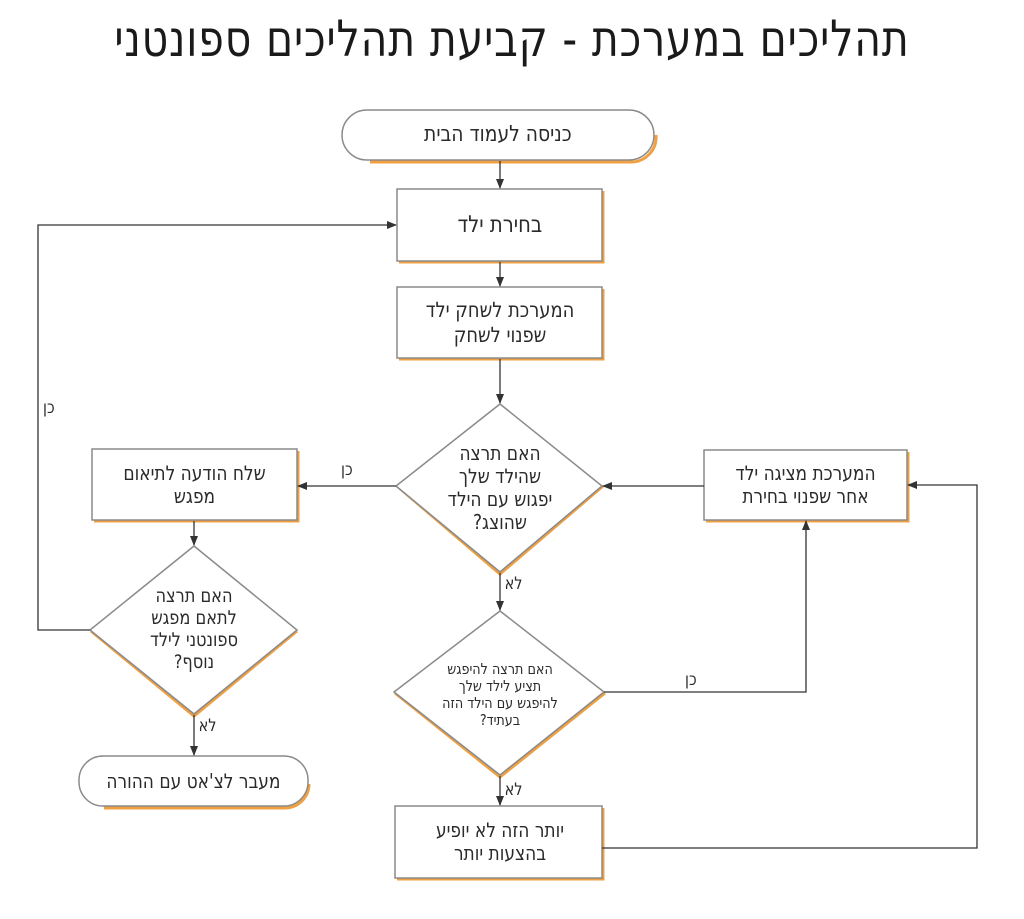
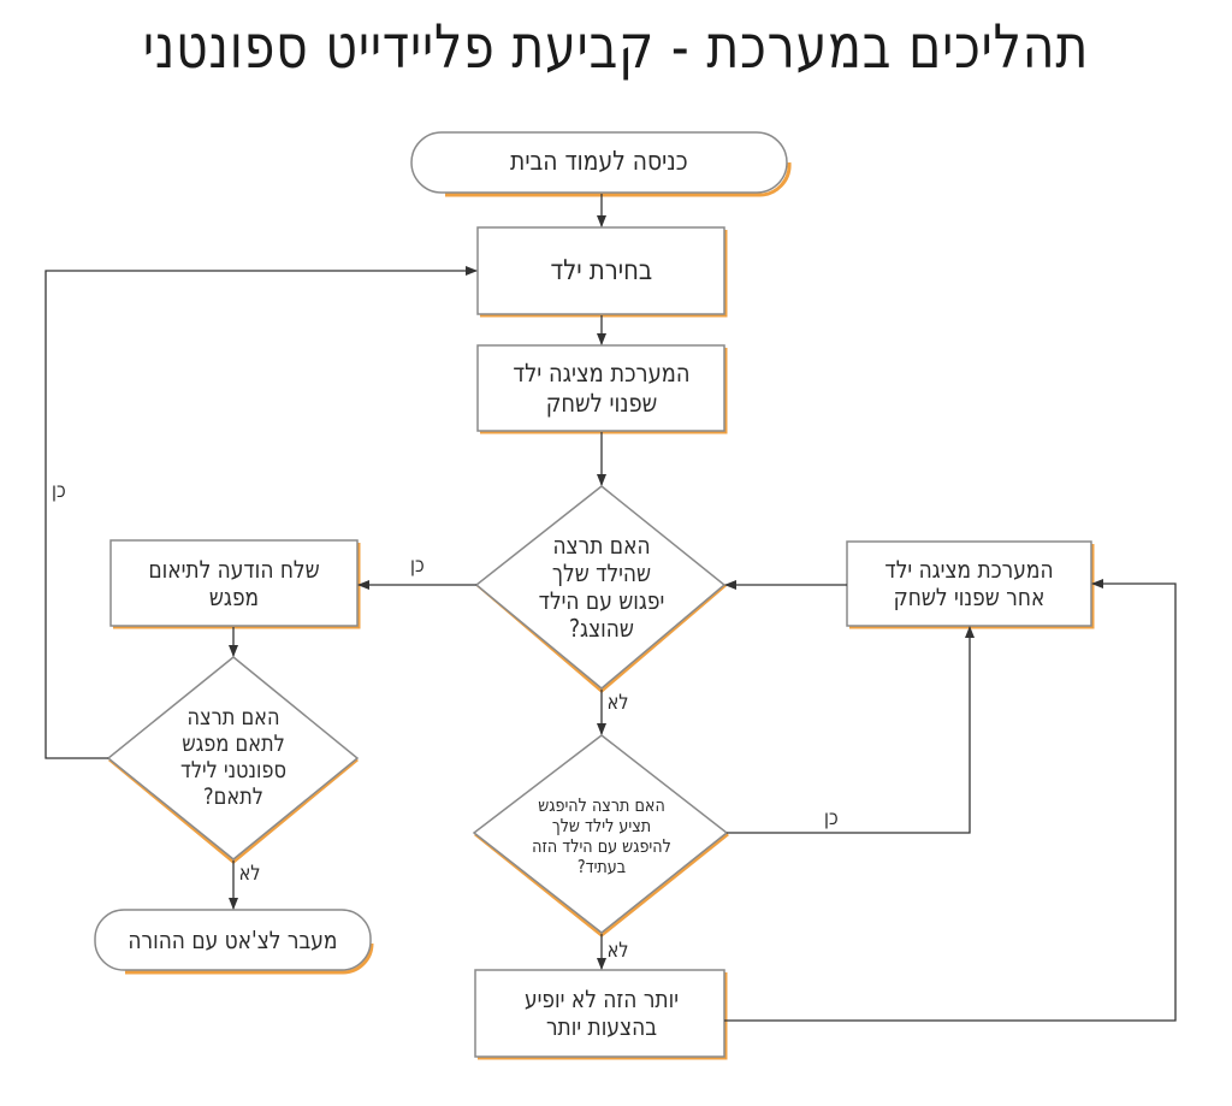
- תהליכים במערכת - קביעת תהליכים ספונטני
+ תהליכים במערכת - קביעת פליידייט ספונטני
  כניסה לעמוד הבית
  בחירת ילד
- המערכת לשחק ילד שפנוי לשחק
+ המערכת מציגה ילד שפנוי לשחק
  האם תרצה שהילד שלך יפגוש עם הילד שהוצג?
- המערכת מציגה ילד אחר שפנוי בחירת
+ המערכת מציגה ילד אחר שפנוי לשחק
  שלח הודעה לתיאום מפגש
- האם תרצה לתאם מפגש ספונטני לילד נוסף?
+ האם תרצה לתאם מפגש ספונטני לילד לתאם?
  האם תרצה להיפגש תציע לילד שלך להיפגש עם הילד הזה בעתיד?
  מעבר לצ'אט עם ההורה
  יותר הזה לא יופיע בהצעות יותר
  כן
  לא
  כן
  לא
  כן
  לא
